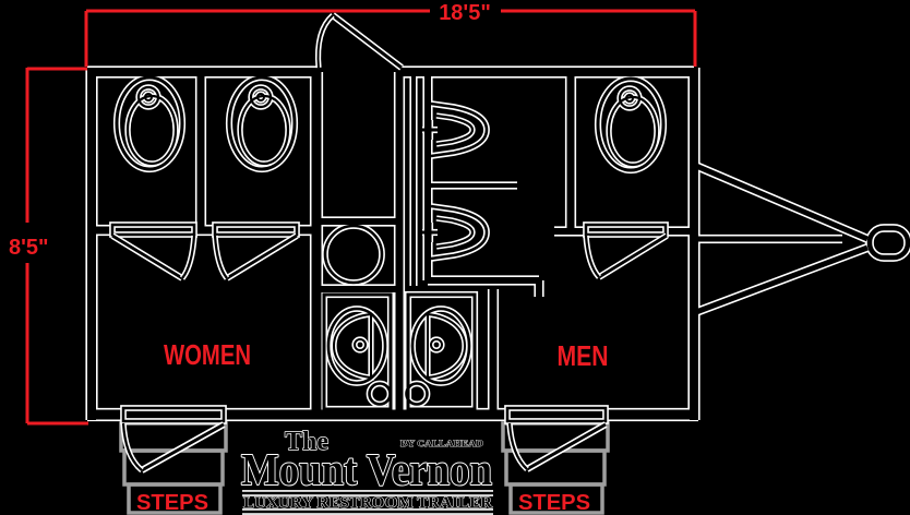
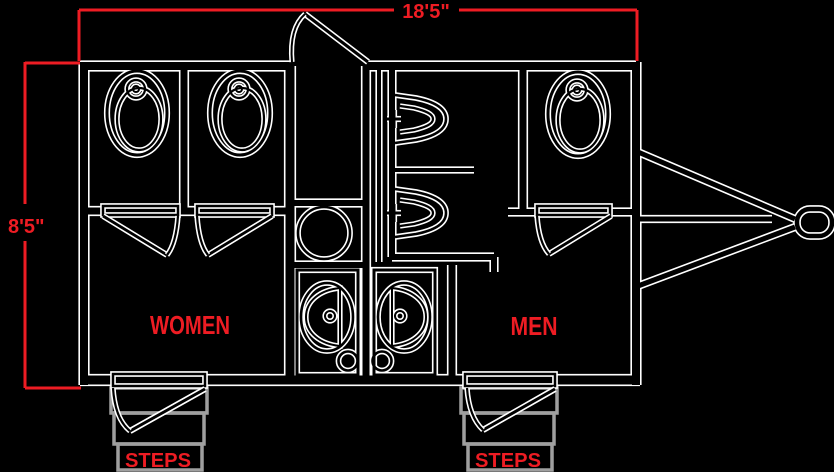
  18'5"
  8'5"
  WOMEN
  MEN
  STEPS
  STEPS
- The
- BY CALLAHEAD
- Mount Vernon
- LUXURY RESTROOM TRAILER
